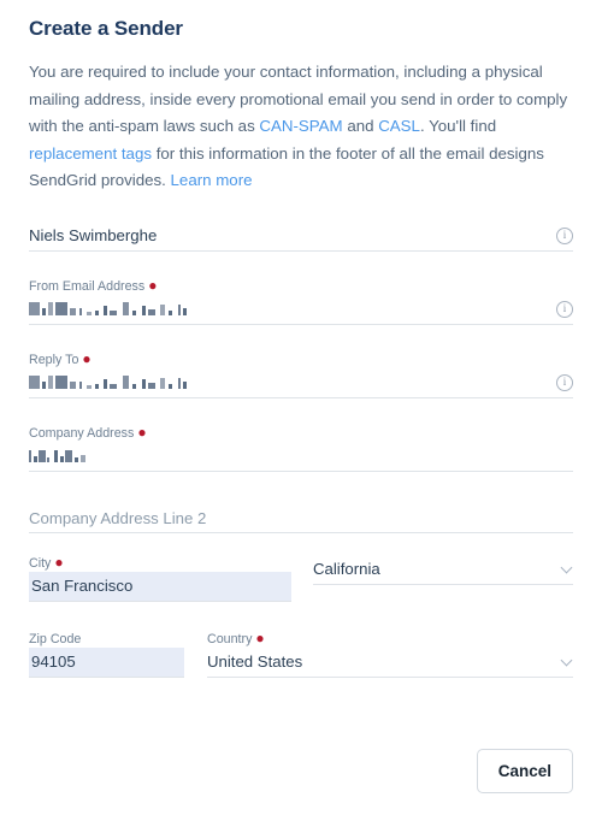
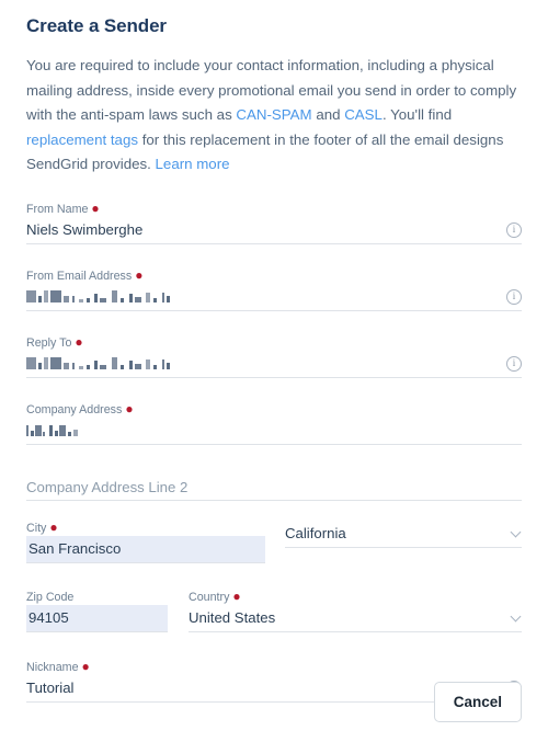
  Create a Sender
- You are required to include your contact information, including a physical mailing address, inside every promotional email you send in order to comply with the anti-spam laws such as CAN-SPAM and CASL. You'll find replacement tags for this information in the footer of all the email designs SendGrid provides. Learn more
+ You are required to include your contact information, including a physical mailing address, inside every promotional email you send in order to comply with the anti-spam laws such as CAN-SPAM and CASL. You'll find replacement tags for this replacement in the footer of all the email designs SendGrid provides. Learn more
+ From Name ●
  Niels Swimberghe
  i
  From Email Address ●
  i
  Reply To ●
  i
  Company Address ●
  Company Address Line 2
  City ●
  San Francisco
  California
  Zip Code
  94105
  Country ●
  United States
+ Nickname ●
+ Tutorial
  Cancel
